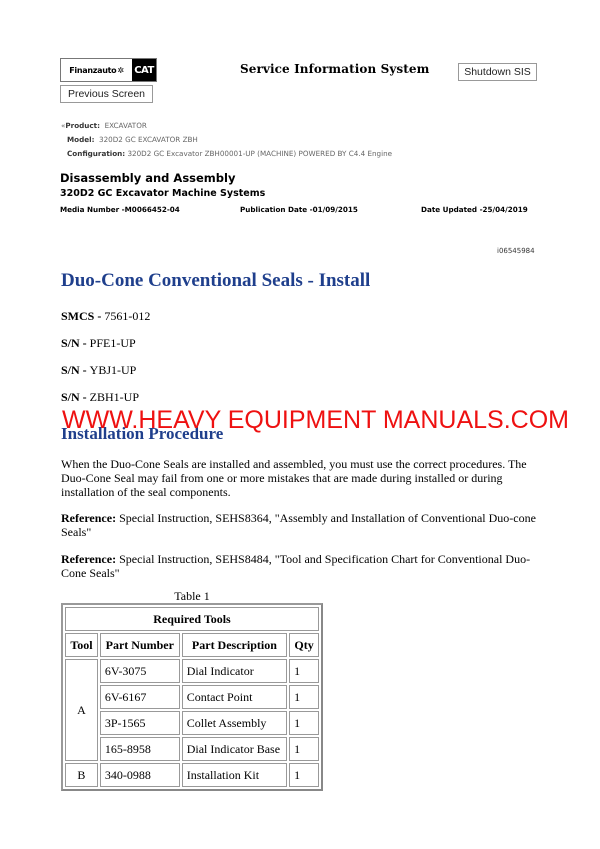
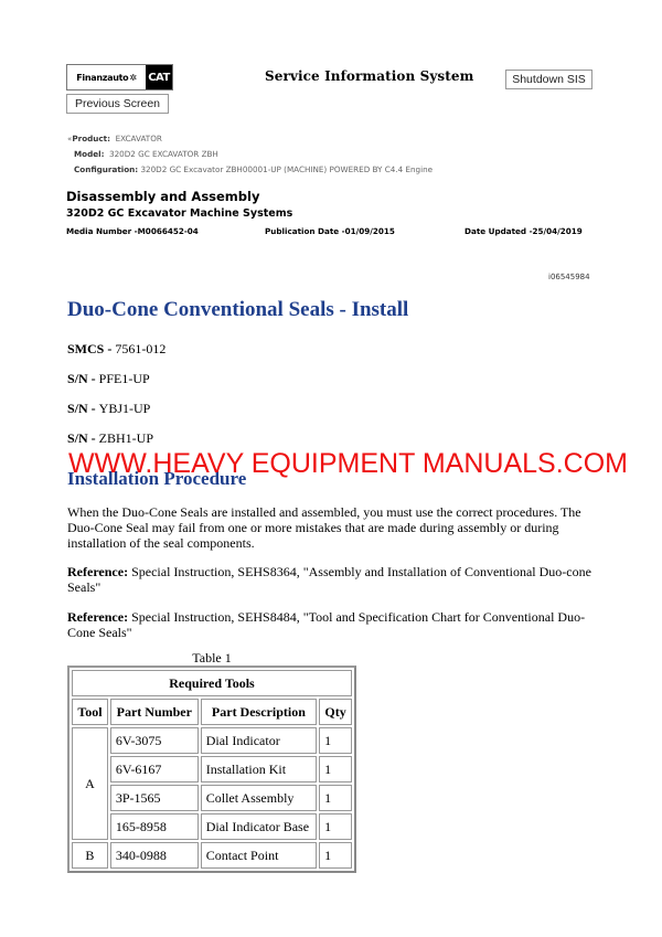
  Finanzauto
  ✲
  CAT
  Previous Screen
  Service Information System
  Shutdown SIS
  «Product: EXCAVATOR
  Model: 320D2 GC EXCAVATOR ZBH
  Configuration: 320D2 GC Excavator ZBH00001-UP (MACHINE) POWERED BY C4.4 Engine
  Disassembly and Assembly
  320D2 GC Excavator Machine Systems
  Media Number -M0066452-04
  Publication Date -01/09/2015
  Date Updated -25/04/2019
  i06545984
  Duo-Cone Conventional Seals - Install
  SMCS - 7561-012
  S/N - PFE1-UP
  S/N - YBJ1-UP
  S/N - ZBH1-UP
  Installation Procedure
  WWW.HEAVY EQUIPMENT MANUALS.COM
- When the Duo-Cone Seals are installed and assembled, you must use the correct procedures. The Duo-Cone Seal may fail from one or more mistakes that are made during installed or during installation of the seal components.
+ When the Duo-Cone Seals are installed and assembled, you must use the correct procedures. The Duo-Cone Seal may fail from one or more mistakes that are made during assembly or during installation of the seal components.
  Reference: Special Instruction, SEHS8364, "Assembly and Installation of Conventional Duo-cone Seals"
  Reference: Special Instruction, SEHS8484, "Tool and Specification Chart for Conventional Duo-Cone Seals"
  Table 1
  Required Tools
  Tool	Part Number	Part Description	Qty
  A	6V-3075	Dial Indicator	1
- 6V-6167	Contact Point	1
+ 6V-6167	Installation Kit	1
  3P-1565	Collet Assembly	1
  165-8958	Dial Indicator Base	1
- B	340-0988	Installation Kit	1
+ B	340-0988	Contact Point	1
